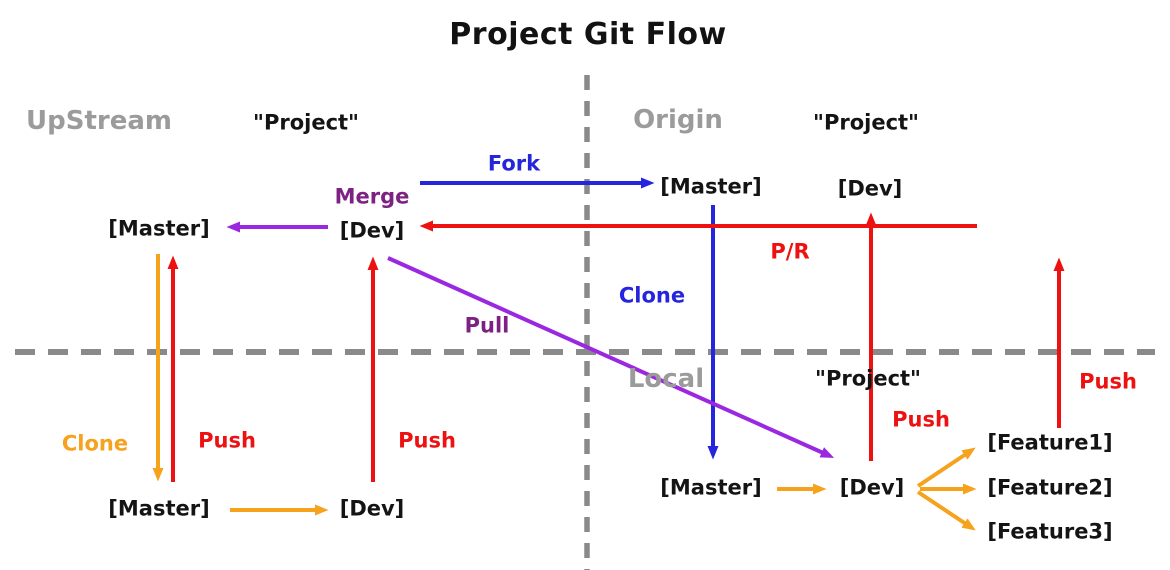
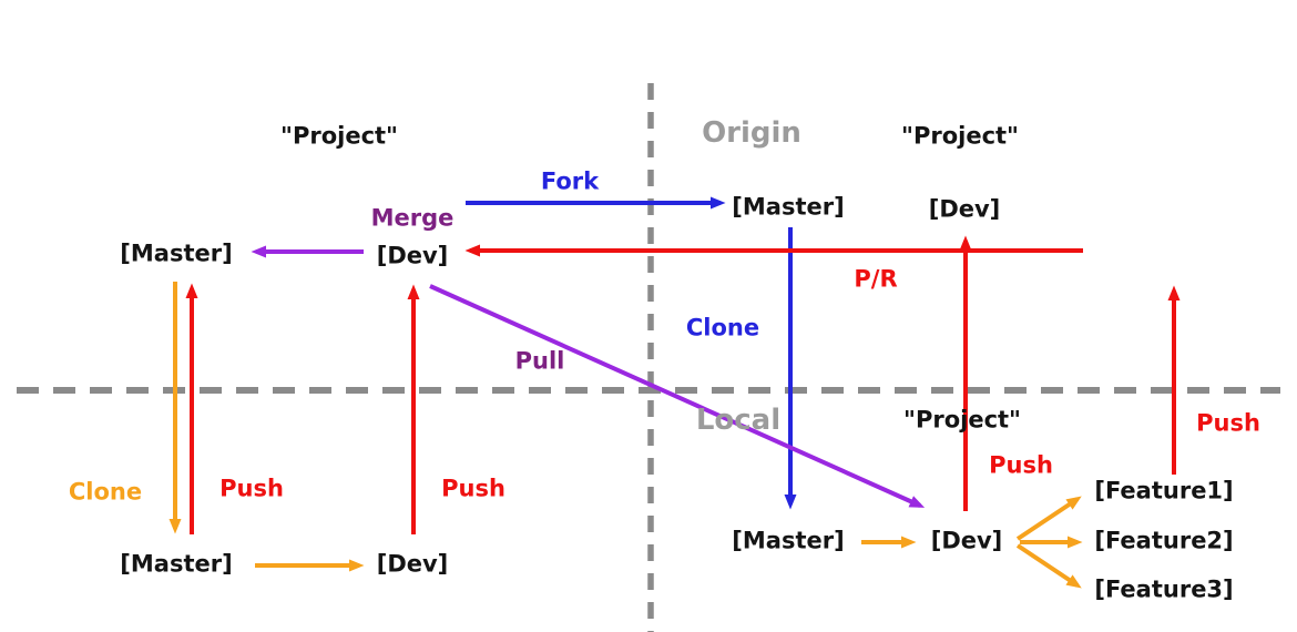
- Project Git Flow
- UpStream
  "Project"
  Origin
  "Project"
  Local
  "Project"
  [Master]
  [Dev]
  [Master]
  [Dev]
  [Master]
  [Dev]
  [Master]
  [Dev]
  [Feature1]
  [Feature2]
  [Feature3]
  Fork
  Merge
  Clone
  Pull
  P/R
  Clone
  Push
  Push
  Push
  Push
